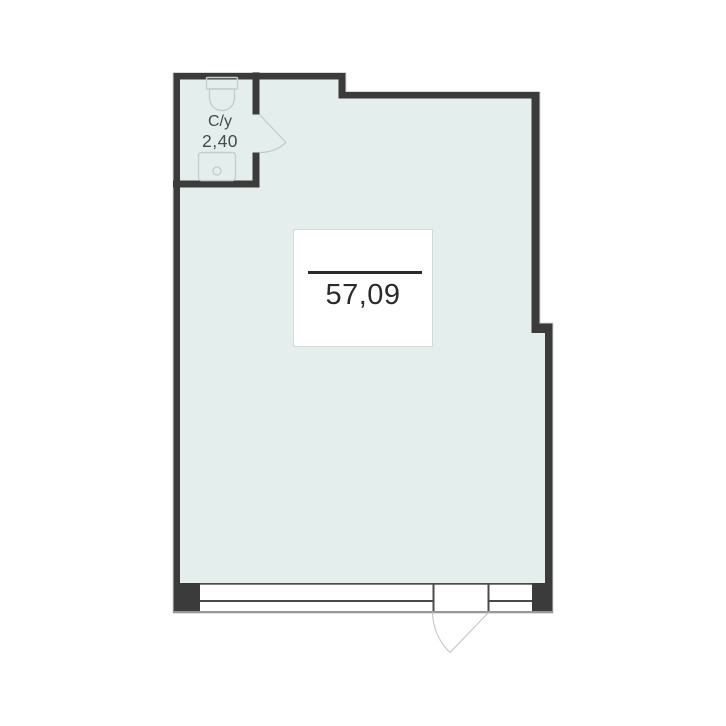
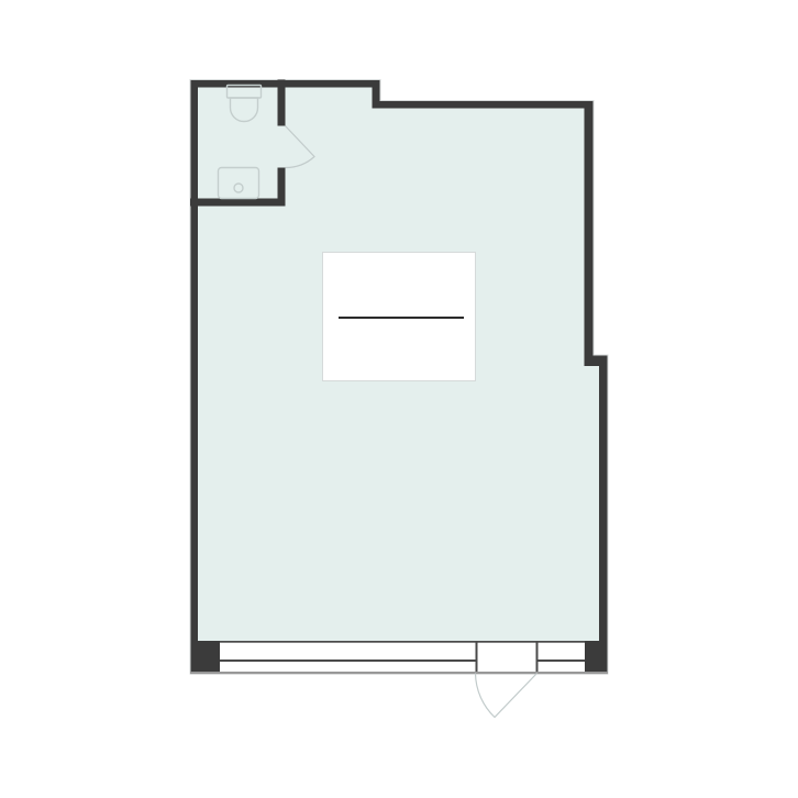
- 57,09
- С/у
- 2,40
